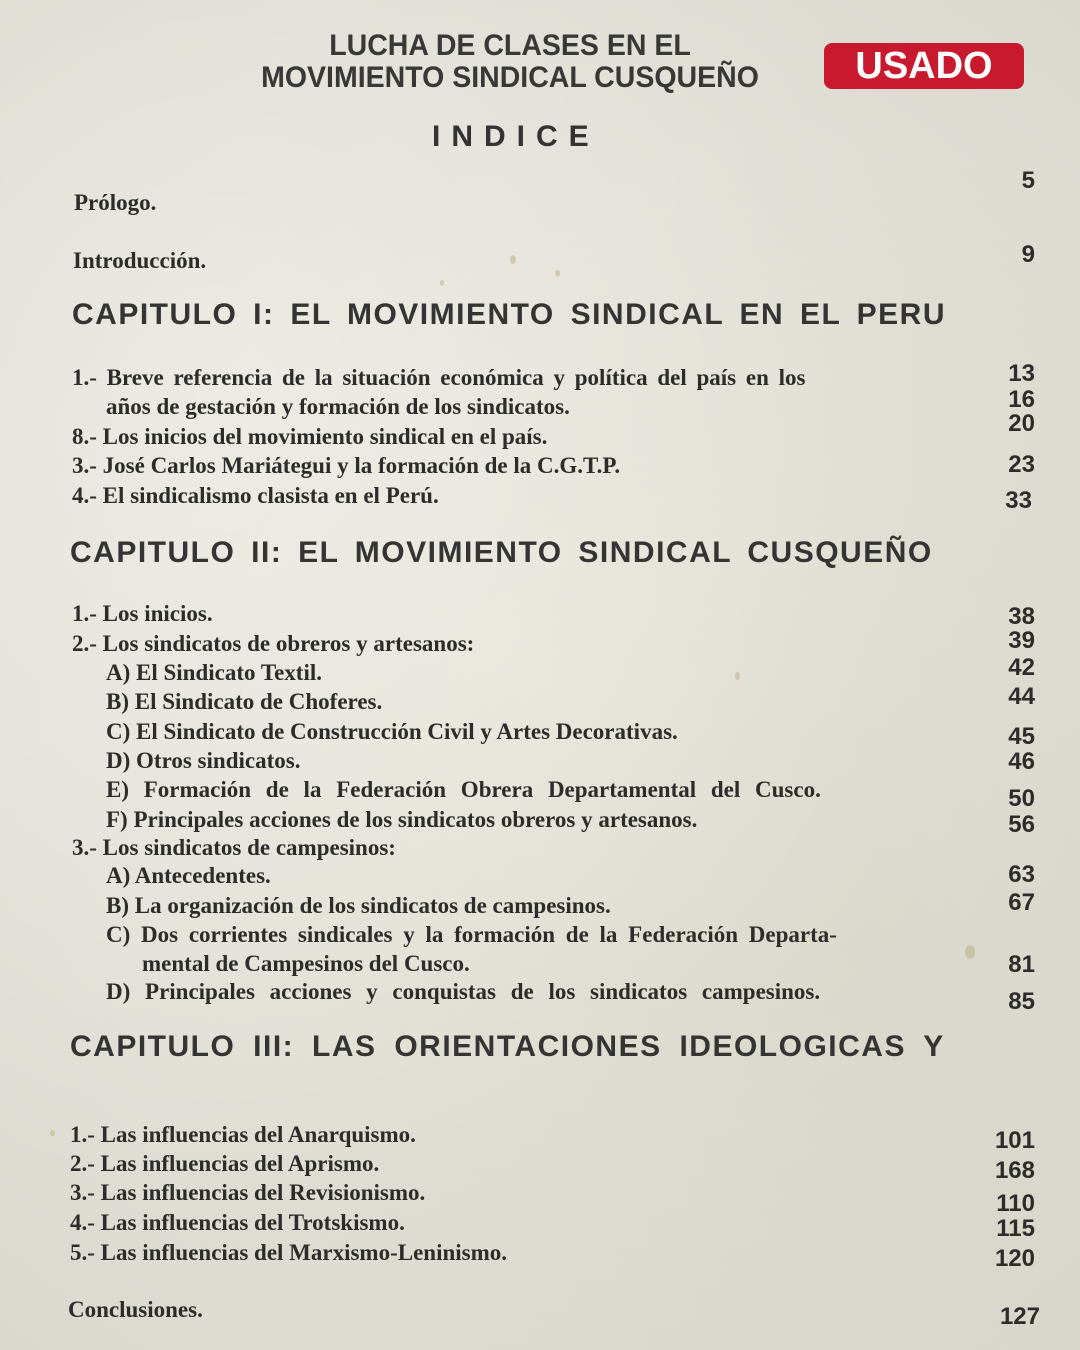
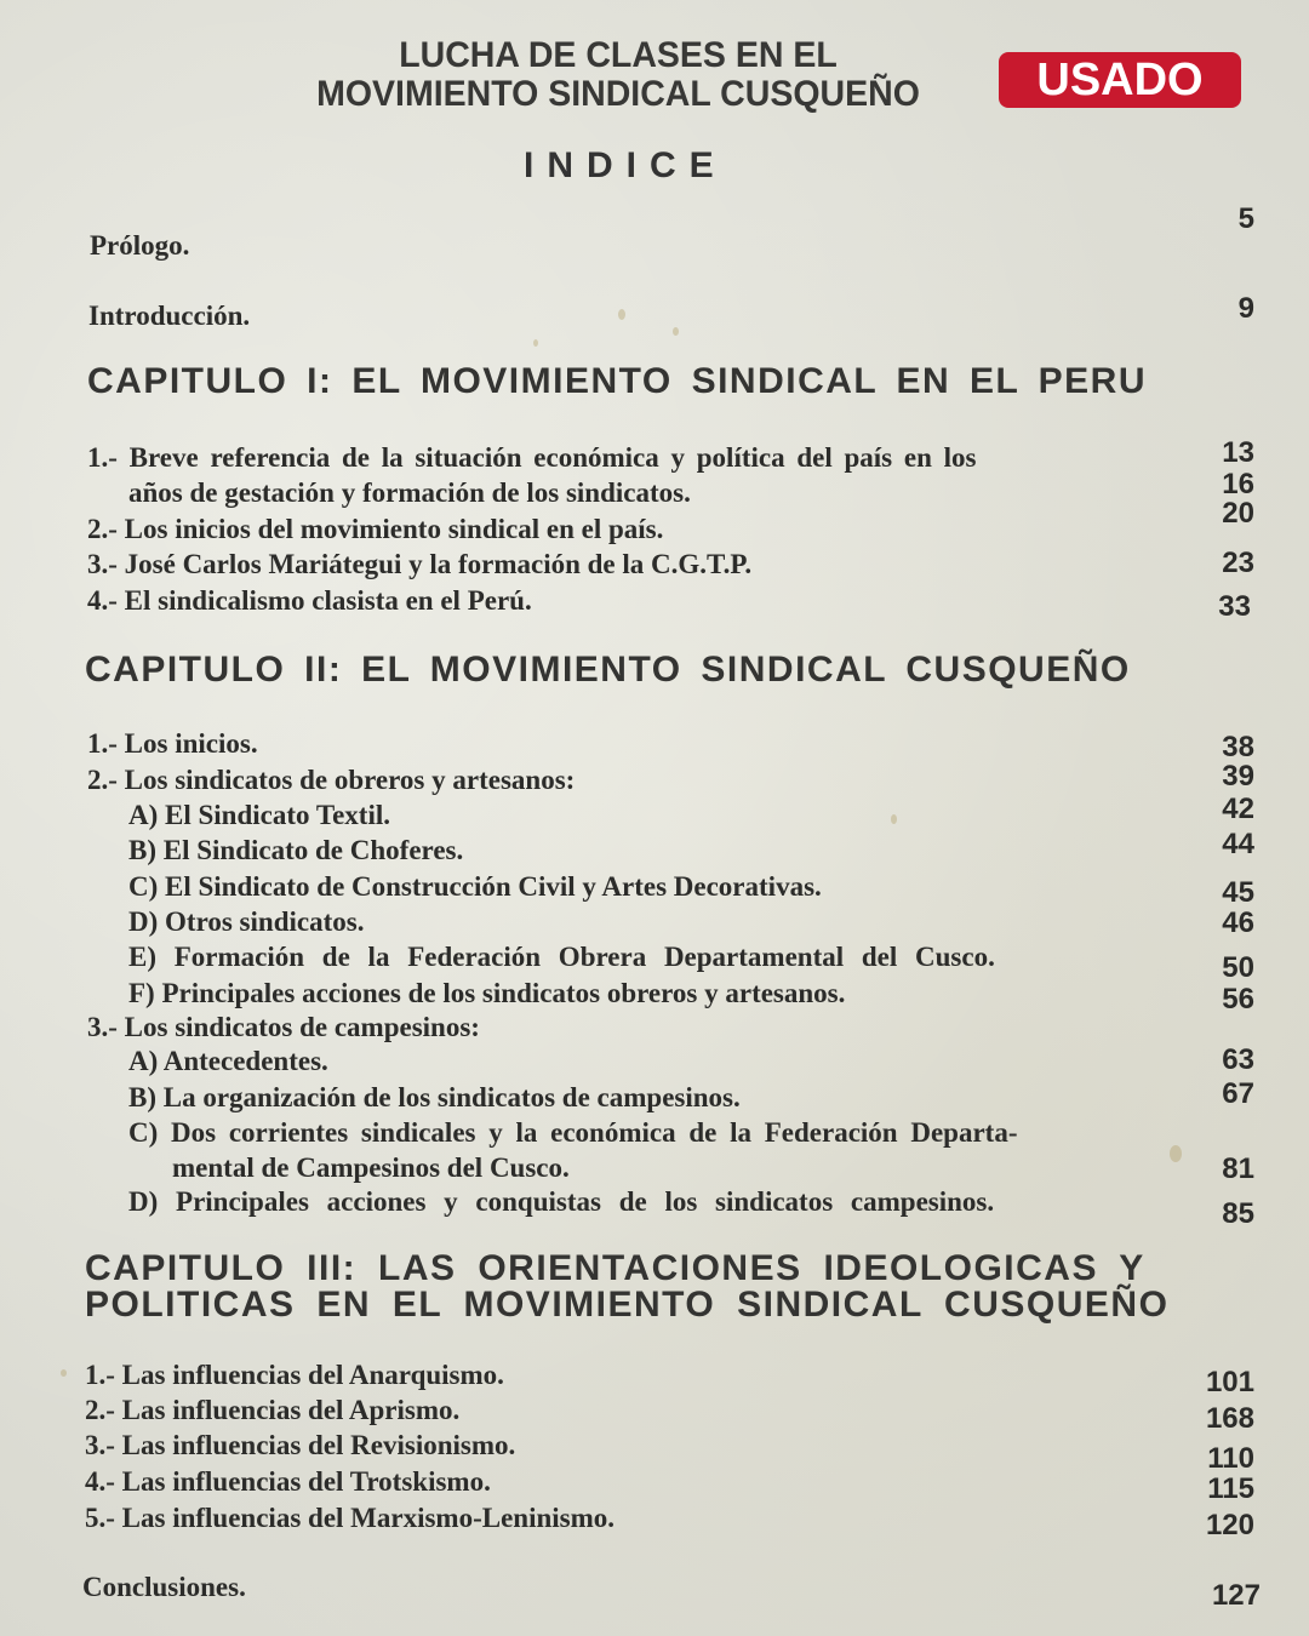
  LUCHA DE CLASES EN EL
  MOVIMIENTO SINDICAL CUSQUEÑO
  USADO
  INDICE
  Prólogo.
  5
  Introducción.
  9
  CAPITULO I: EL MOVIMIENTO SINDICAL EN EL PERU
  1.- Breve referencia de la situación económica y política del país en los
  13
  años de gestación y formación de los sindicatos.
  16
- 8.- Los inicios del movimiento sindical en el país.
+ 2.- Los inicios del movimiento sindical en el país.
  20
  3.- José Carlos Mariátegui y la formación de la C.G.T.P.
  23
  4.- El sindicalismo clasista en el Perú.
  33
  CAPITULO II: EL MOVIMIENTO SINDICAL CUSQUEÑO
  1.- Los inicios.
  38
  2.- Los sindicatos de obreros y artesanos:
  39
  A) El Sindicato Textil.
  42
  B) El Sindicato de Choferes.
  44
  C) El Sindicato de Construcción Civil y Artes Decorativas.
  45
  D) Otros sindicatos.
  46
  E) Formación de la Federación Obrera Departamental del Cusco.
  50
  F) Principales acciones de los sindicatos obreros y artesanos.
  56
  3.- Los sindicatos de campesinos:
  A) Antecedentes.
  63
  B) La organización de los sindicatos de campesinos.
  67
- C) Dos corrientes sindicales y la formación de la Federación Departa-
+ C) Dos corrientes sindicales y la económica de la Federación Departa-
  mental de Campesinos del Cusco.
  81
  D) Principales acciones y conquistas de los sindicatos campesinos.
  85
  CAPITULO III: LAS ORIENTACIONES IDEOLOGICAS Y
+ POLITICAS EN EL MOVIMIENTO SINDICAL CUSQUEÑO
  1.- Las influencias del Anarquismo.
  101
  2.- Las influencias del Aprismo.
  168
  3.- Las influencias del Revisionismo.
  110
  4.- Las influencias del Trotskismo.
  115
  5.- Las influencias del Marxismo-Leninismo.
  120
  Conclusiones.
  127
